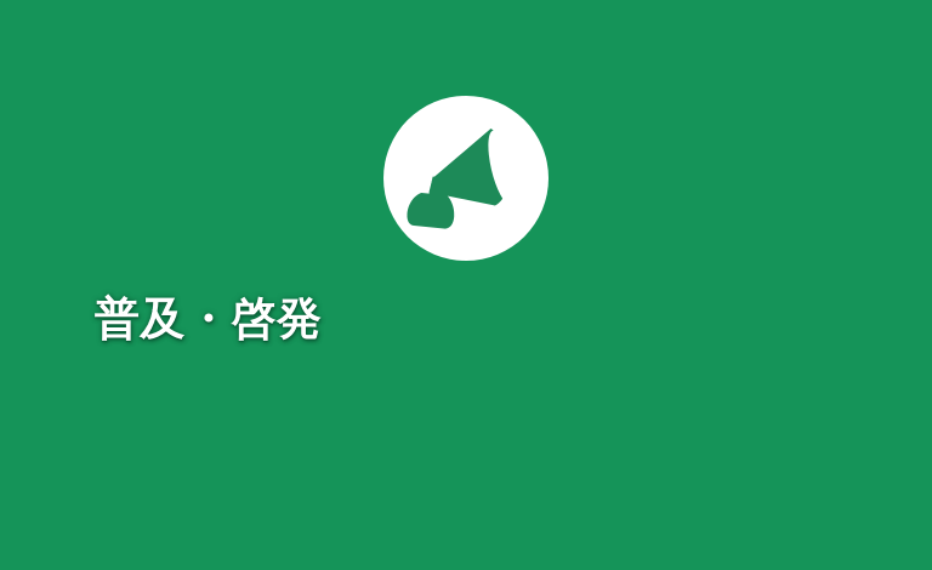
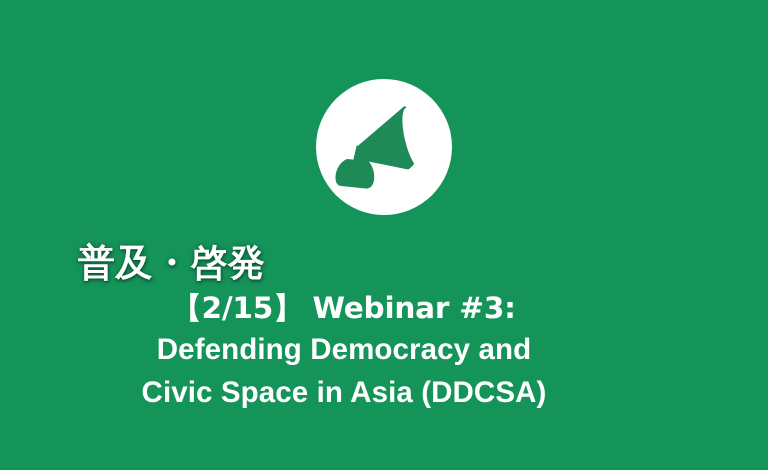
  普及・啓発
+ 【2/15】 Webinar #3:
+ Defending Democracy and
+ Civic Space in Asia (DDCSA)
